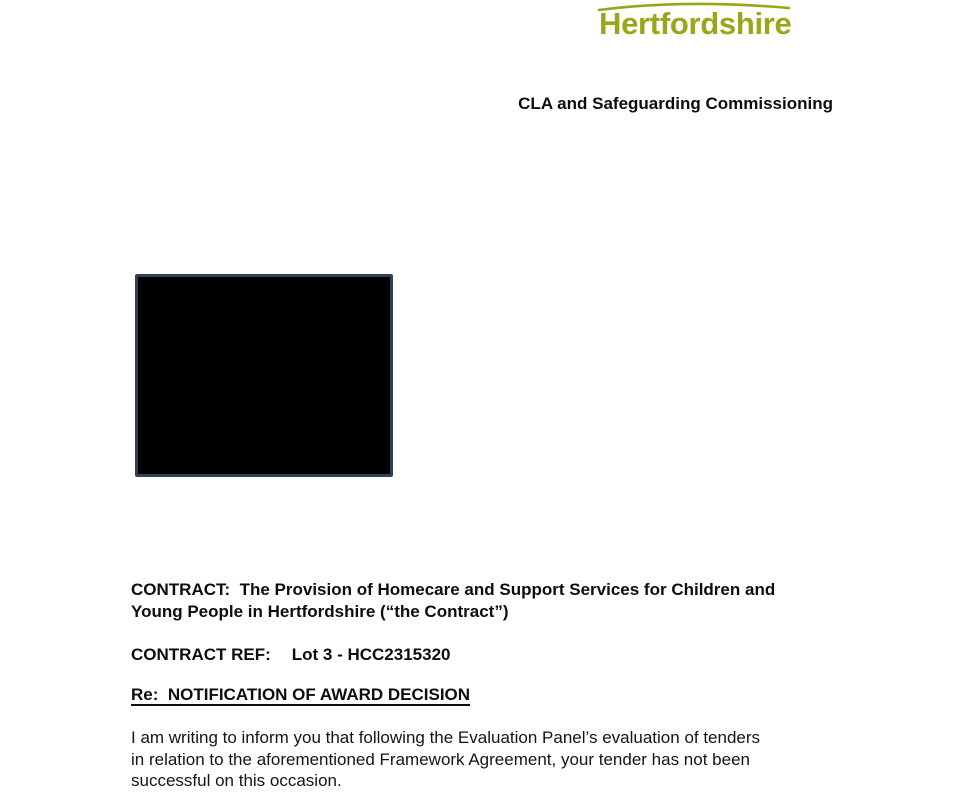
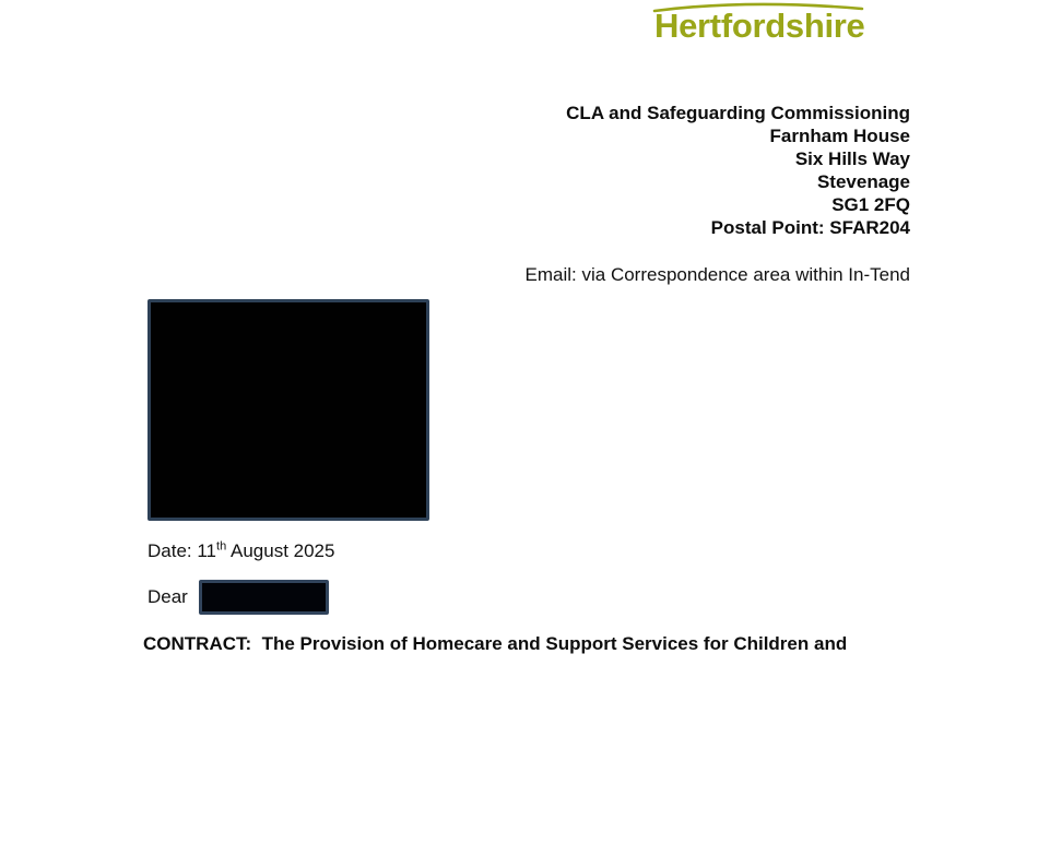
  Hertfordshire
  CLA and Safeguarding Commissioning
+ Farnham House
+ Six Hills Way
+ Stevenage
+ SG1 2FQ
+ Postal Point: SFAR204
+ Email: via Correspondence area within In-Tend
+ Date: 11th August 2025
+ Dear
  CONTRACT: The Provision of Homecare and Support Services for Children and
- Young People in Hertfordshire (“the Contract”)
- CONTRACT REF: Lot 3 - HCC2315320
- Re: NOTIFICATION OF AWARD DECISION
- I am writing to inform you that following the Evaluation Panel’s evaluation of tenders
- in relation to the aforementioned Framework Agreement, your tender has not been
- successful on this occasion.
